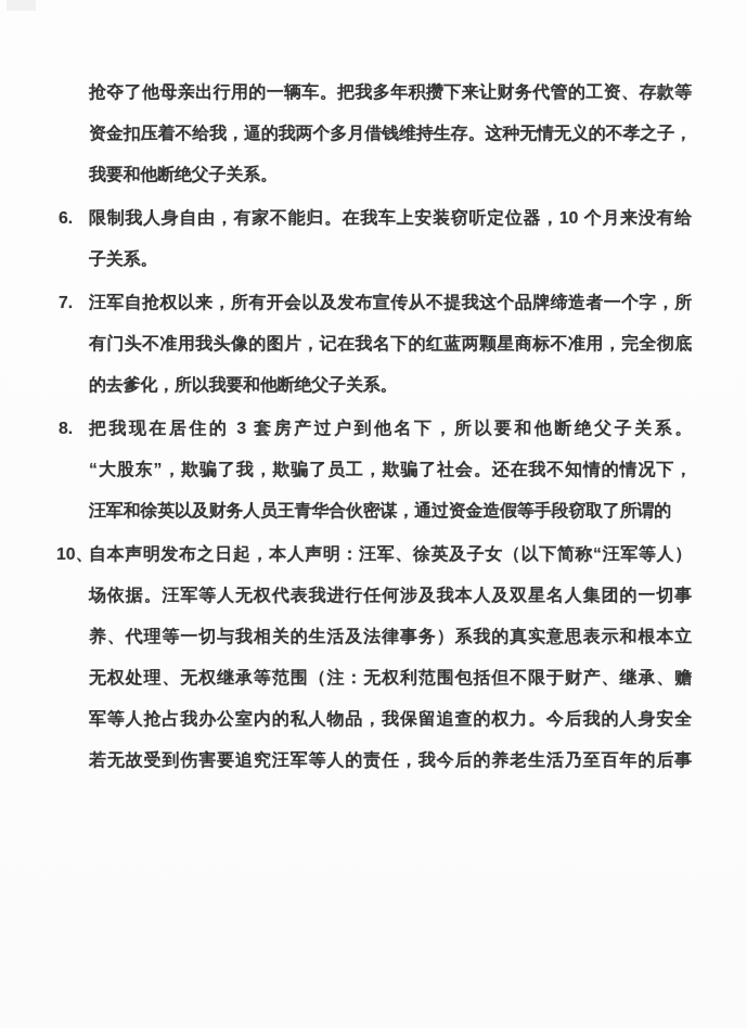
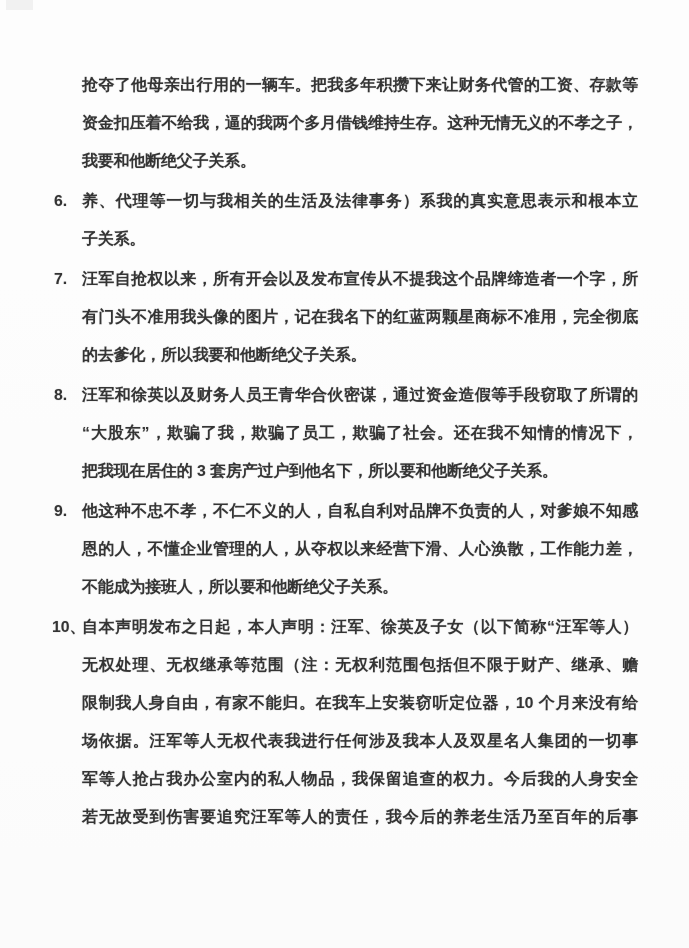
  抢夺了他母亲出行用的一辆车。把我多年积攒下来让财务代管的工资、存款等
  资金扣压着不给我，逼的我两个多月借钱维持生存。这种无情无义的不孝之子，
  我要和他断绝父子关系。
  6.
- 限制我人身自由，有家不能归。在我车上安装窃听定位器，10 个月来没有给
+ 养、代理等一切与我相关的生活及法律事务）系我的真实意思表示和根本立
  子关系。
  7.
  汪军自抢权以来，所有开会以及发布宣传从不提我这个品牌缔造者一个字，所
  有门头不准用我头像的图片，记在我名下的红蓝两颗星商标不准用，完全彻底
  的去爹化，所以我要和他断绝父子关系。
  8.
- 把我现在居住的 3 套房产过户到他名下，所以要和他断绝父子关系。
+ 汪军和徐英以及财务人员王青华合伙密谋，通过资金造假等手段窃取了所谓的
  “大股东”，欺骗了我，欺骗了员工，欺骗了社会。还在我不知情的情况下，
- 汪军和徐英以及财务人员王青华合伙密谋，通过资金造假等手段窃取了所谓的
+ 把我现在居住的 3 套房产过户到他名下，所以要和他断绝父子关系。
+ 9.
+ 他这种不忠不孝，不仁不义的人，自私自利对品牌不负责的人，对爹娘不知感
+ 恩的人，不懂企业管理的人，从夺权以来经营下滑、人心涣散，工作能力差，
+ 不能成为接班人，所以要和他断绝父子关系。
  10、
  自本声明发布之日起，本人声明：汪军、徐英及子女（以下简称“汪军等人）
- 场依据。汪军等人无权代表我进行任何涉及我本人及双星名人集团的一切事
+ 无权处理、无权继承等范围（注：无权利范围包括但不限于财产、继承、赡
- 养、代理等一切与我相关的生活及法律事务）系我的真实意思表示和根本立
+ 限制我人身自由，有家不能归。在我车上安装窃听定位器，10 个月来没有给
- 无权处理、无权继承等范围（注：无权利范围包括但不限于财产、继承、赡
+ 场依据。汪军等人无权代表我进行任何涉及我本人及双星名人集团的一切事
  军等人抢占我办公室内的私人物品，我保留追查的权力。今后我的人身安全
  若无故受到伤害要追究汪军等人的责任，我今后的养老生活乃至百年的后事
